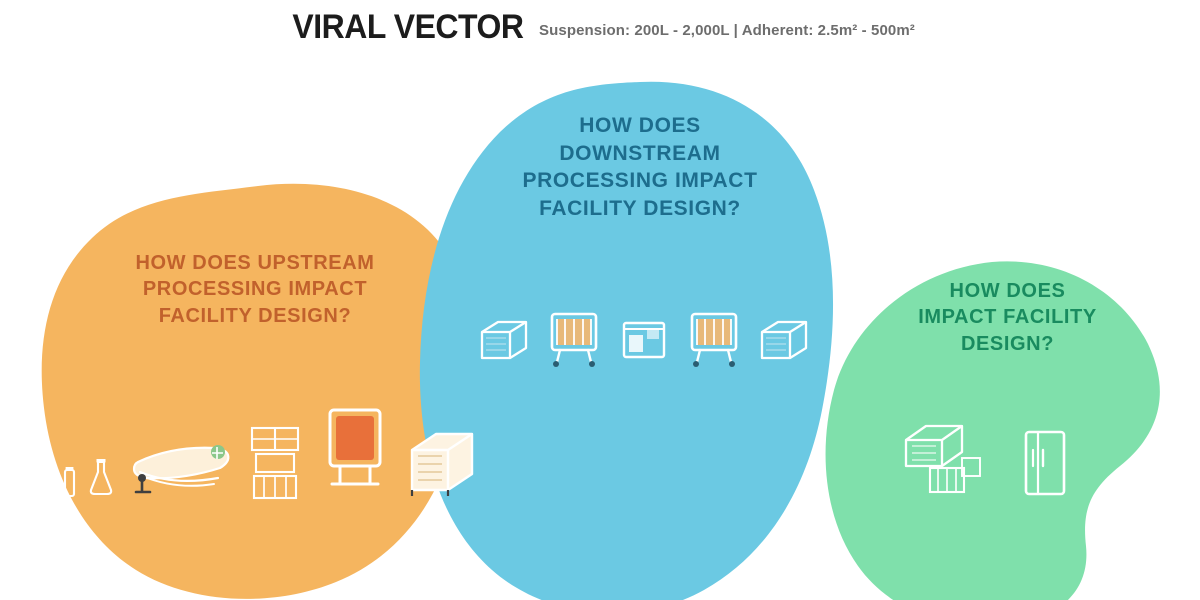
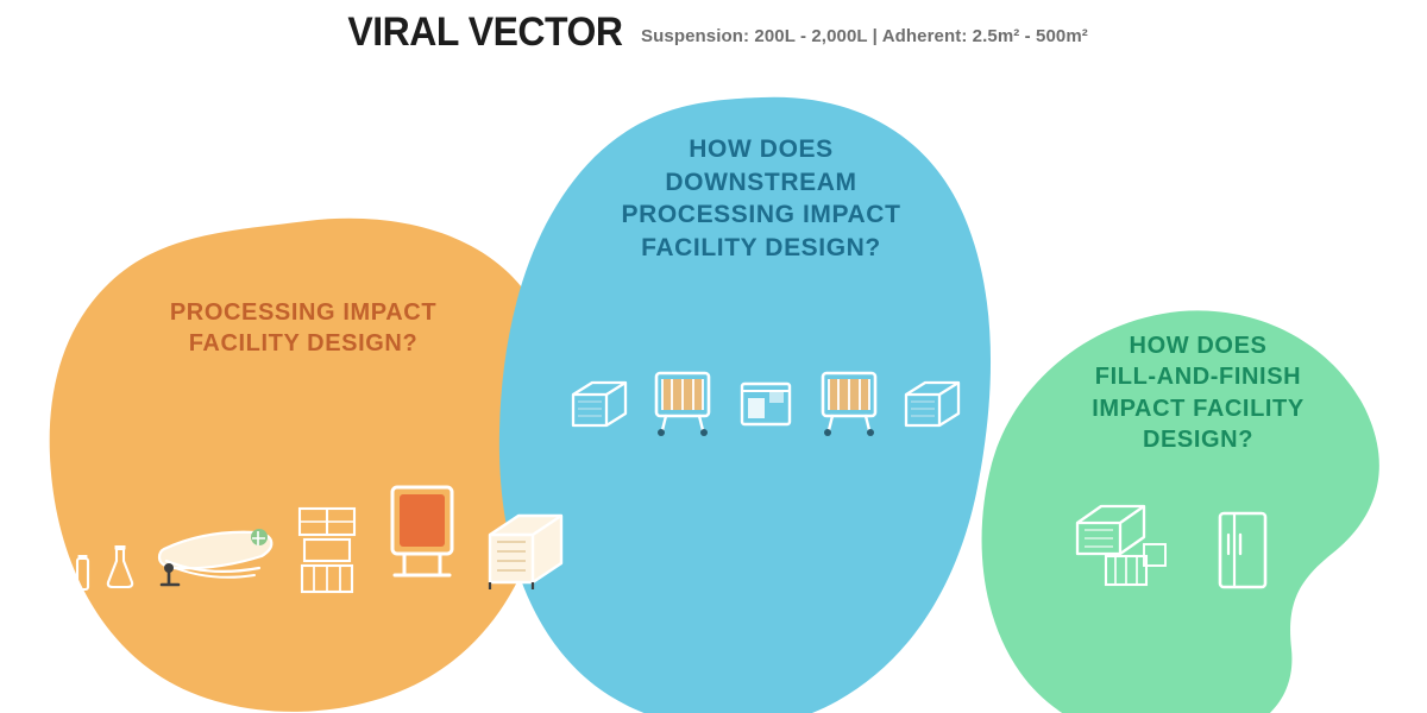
  VIRAL VECTOR Suspension: 200L - 2,000L | Adherent: 2.5m² - 500m²
- HOW DOES UPSTREAM
  PROCESSING IMPACT
  FACILITY DESIGN?
  HOW DOES
  DOWNSTREAM
  PROCESSING IMPACT
  FACILITY DESIGN?
  HOW DOES
+ FILL-AND-FINISH
  IMPACT FACILITY
  DESIGN?
